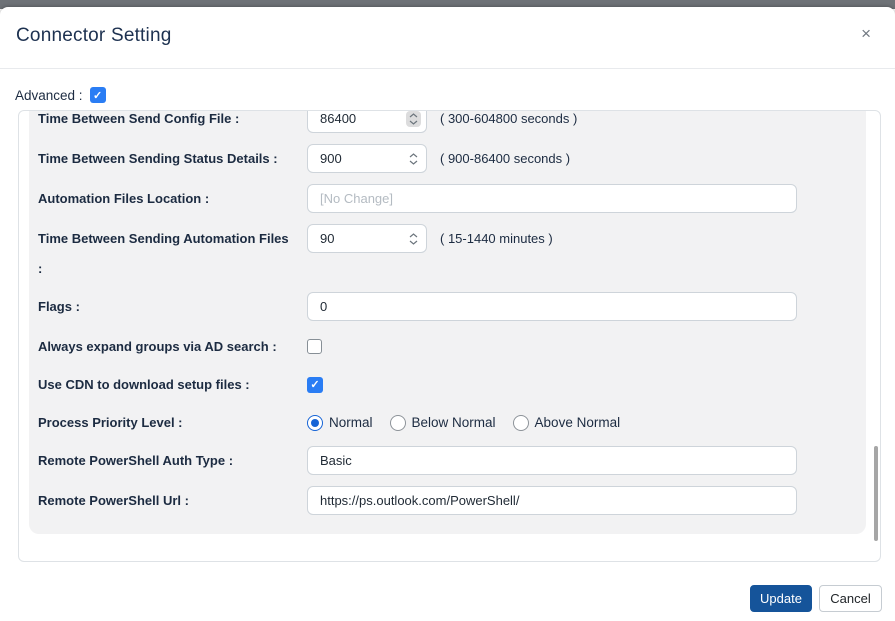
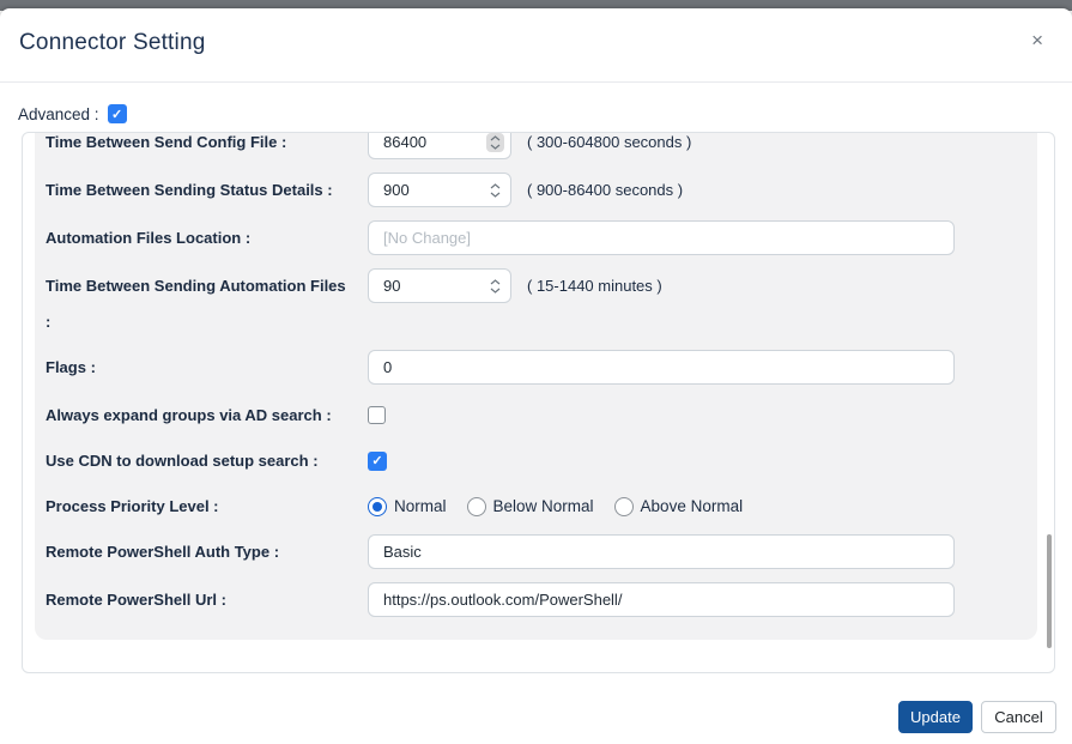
  Connector Setting
  ×
  Advanced :
  ✓
  Time Between Send Config File :
  86400
  ( 300-604800 seconds )
  Time Between Sending Status Details :
  900
  ( 900-86400 seconds )
  Automation Files Location :
  [No Change]
  Time Between Sending Automation Files
  90
  ( 15-1440 minutes )
  :
  Flags :
  0
  Always expand groups via AD search :
- Use CDN to download setup files :
+ Use CDN to download setup search :
  ✓
  Process Priority Level :
  Normal
  Below Normal
  Above Normal
  Remote PowerShell Auth Type :
  Basic
  Remote PowerShell Url :
  https://ps.outlook.com/PowerShell/
  Update
  Cancel
